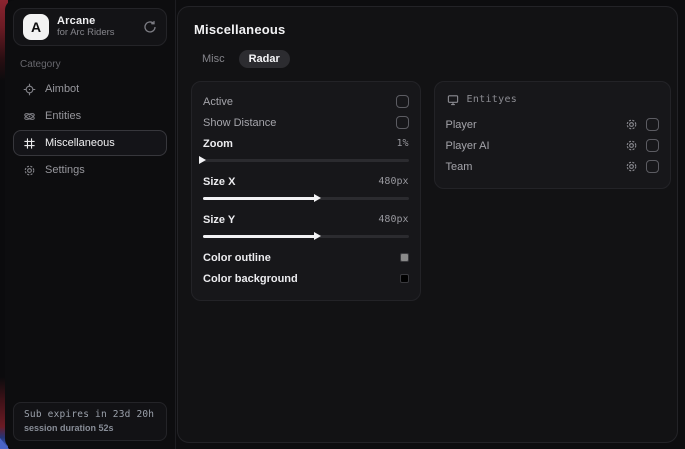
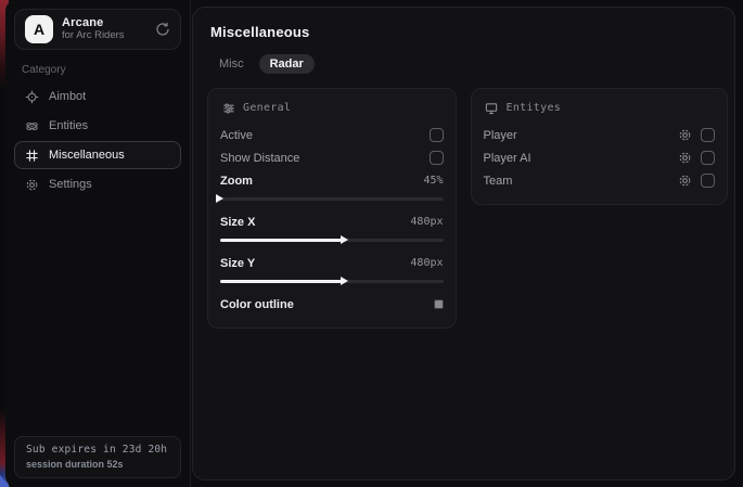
  A
  Arcane
  for Arc Riders
  Category
  Aimbot
  Entities
  Miscellaneous
  Settings
  Sub expires in 23d 20h
  session duration 52s
  Miscellaneous
  Misc
  Radar
+ General
  Active
  Show Distance
  Zoom
- 1%
+ 45%
  Size X
  480px
  Size Y
  480px
  Color outline
- Color background
  Entityes
  Player
  Player AI
  Team
